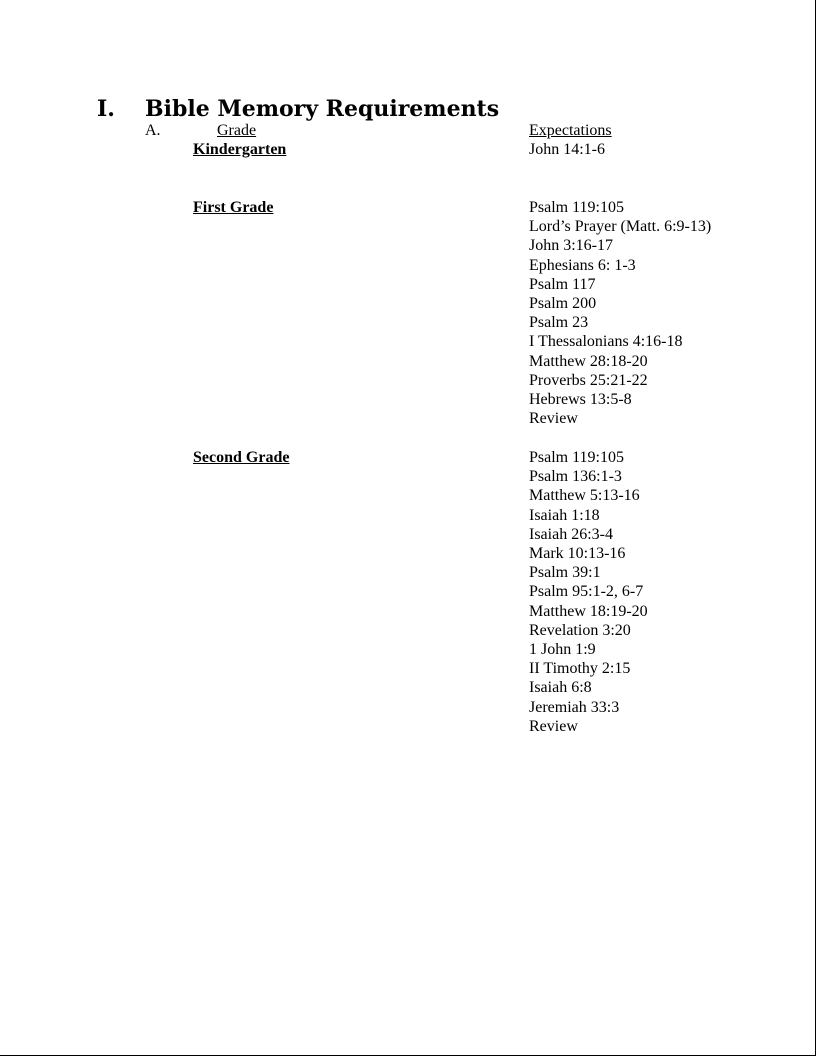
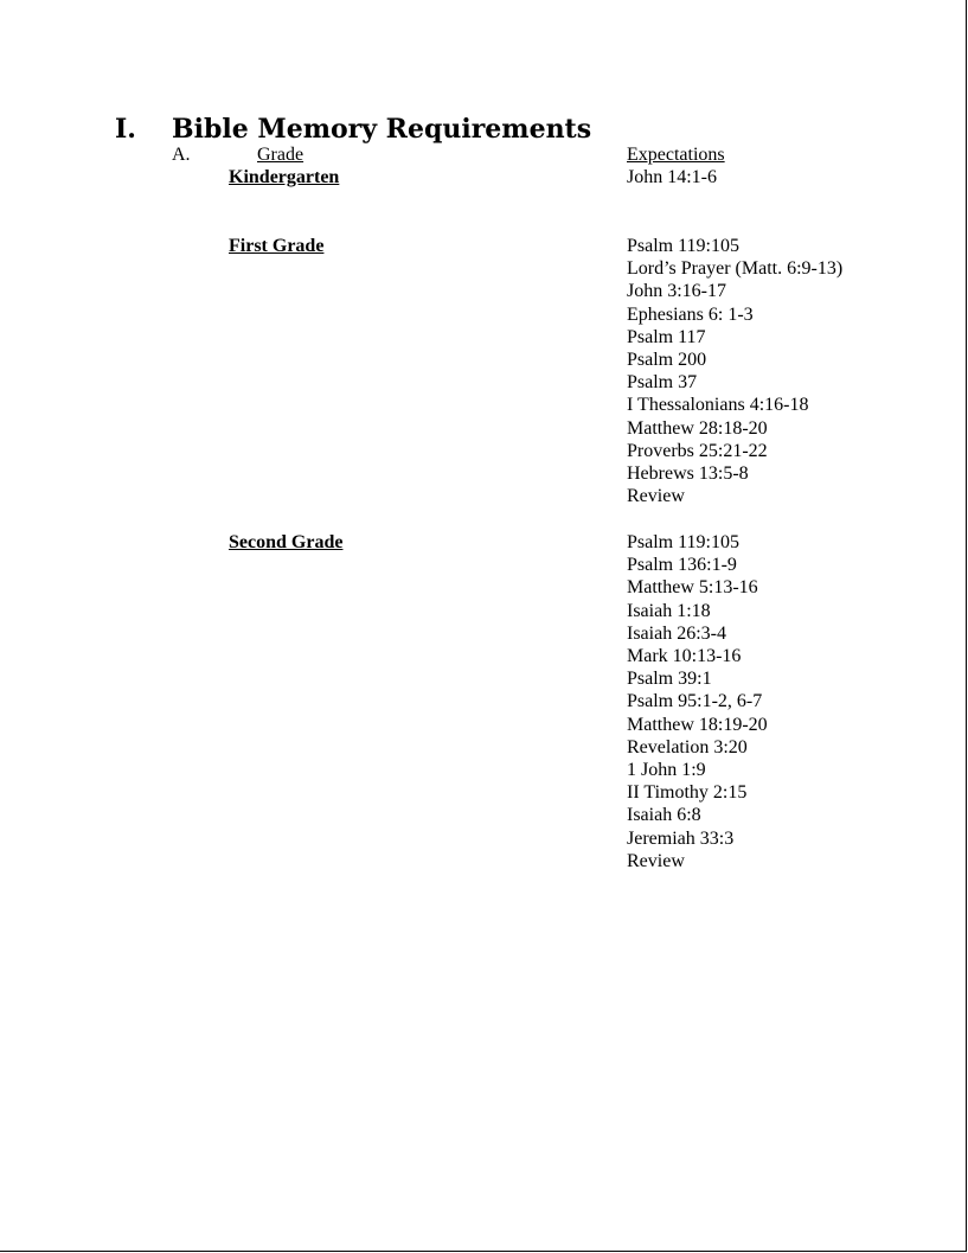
  I.
  Bible Memory Requirements
  A.
  Grade
  Expectations
  Kindergarten
  John 14:1-6
  First Grade
  Psalm 119:105
  Lord’s Prayer (Matt. 6:9-13)
  John 3:16-17
  Ephesians 6: 1-3
  Psalm 117
  Psalm 200
- Psalm 23
+ Psalm 37
  I Thessalonians 4:16-18
  Matthew 28:18-20
  Proverbs 25:21-22
  Hebrews 13:5-8
  Review
  Second Grade
  Psalm 119:105
- Psalm 136:1-3
+ Psalm 136:1-9
  Matthew 5:13-16
  Isaiah 1:18
  Isaiah 26:3-4
  Mark 10:13-16
  Psalm 39:1
  Psalm 95:1-2, 6-7
  Matthew 18:19-20
  Revelation 3:20
  1 John 1:9
  II Timothy 2:15
  Isaiah 6:8
  Jeremiah 33:3
  Review
